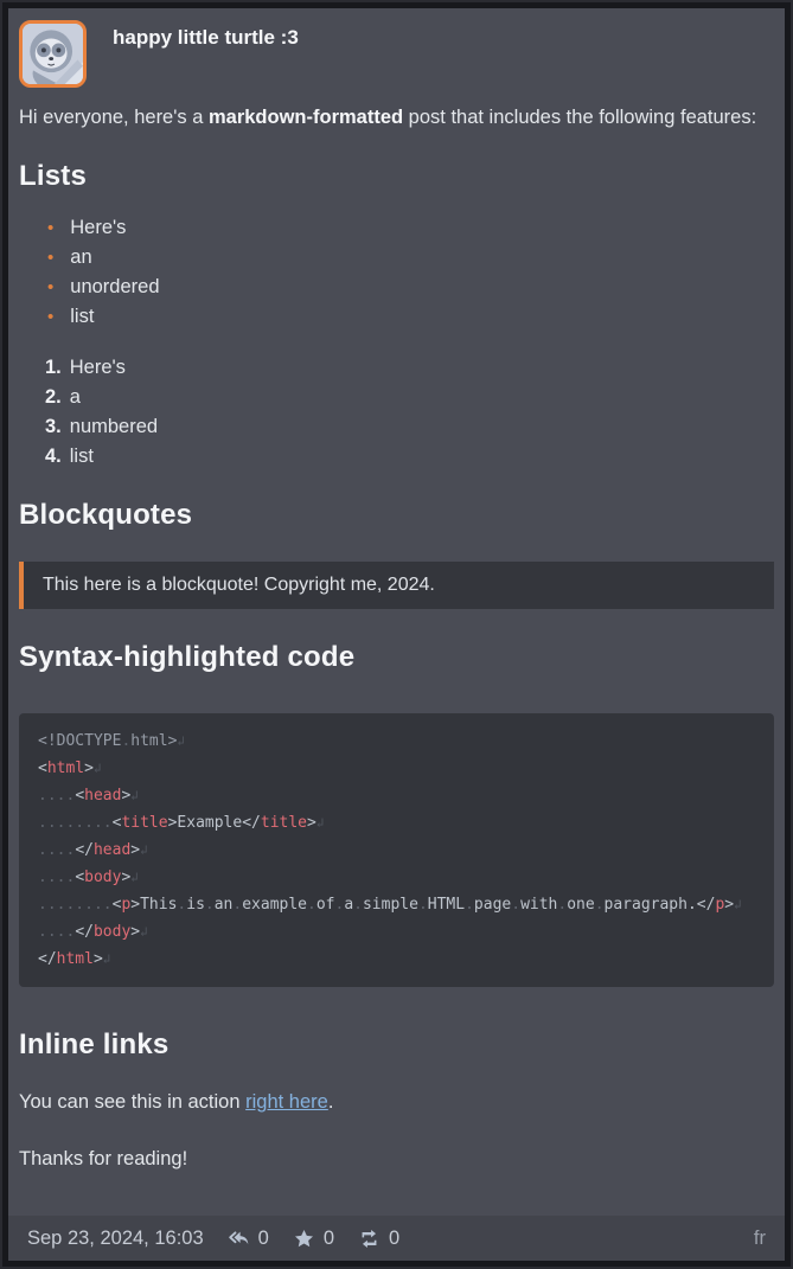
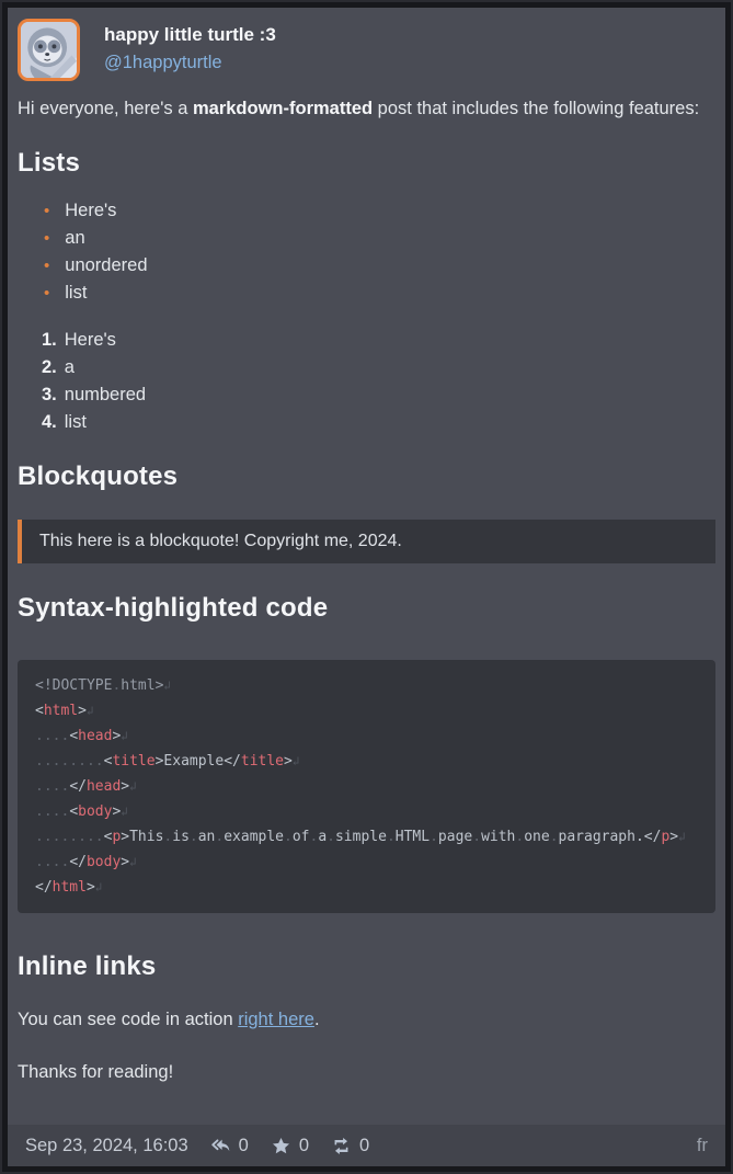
  happy little turtle :3
+ @1happyturtle
  Hi everyone, here's a markdown-formatted post that includes the following features:
  Lists
  •
  Here's
  •
  an
  •
  unordered
  •
  list
  1.
  Here's
  2.
  a
  3.
  numbered
  4.
  list
  Blockquotes
  This here is a blockquote! Copyright me, 2024.
  Syntax-highlighted code
  <!DOCTYPE.html>↲
  <html>↲
  ....<head>↲
  ........<title>Example</title>↲
  ....</head>↲
  ....<body>↲
  ........<p>This.is.an.example.of.a.simple.HTML.page.with.one.paragraph.</p>↲
  ....</body>↲
  </html>↲
  Inline links
- You can see this in action right here.
+ You can see code in action right here.
  Thanks for reading!
  Sep 23, 2024, 16:03
  0
  0
  0
  fr
